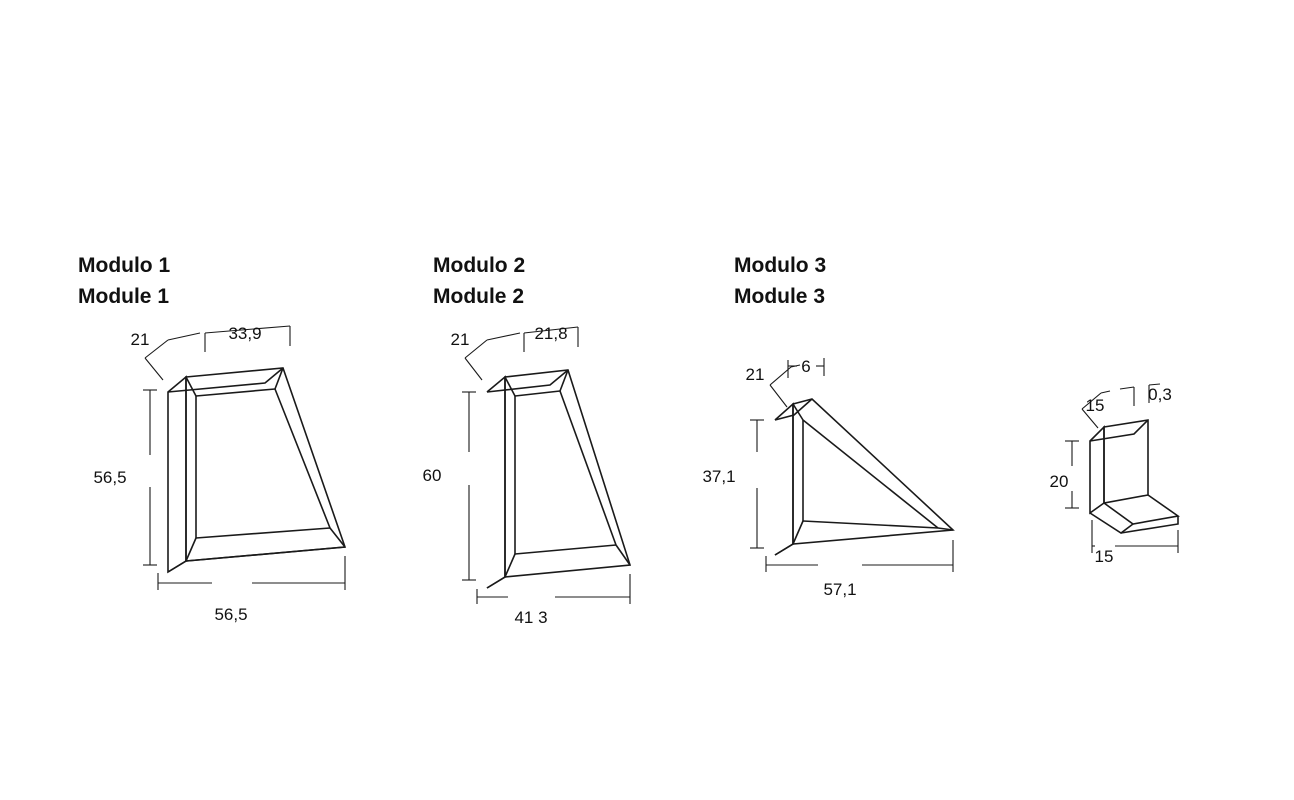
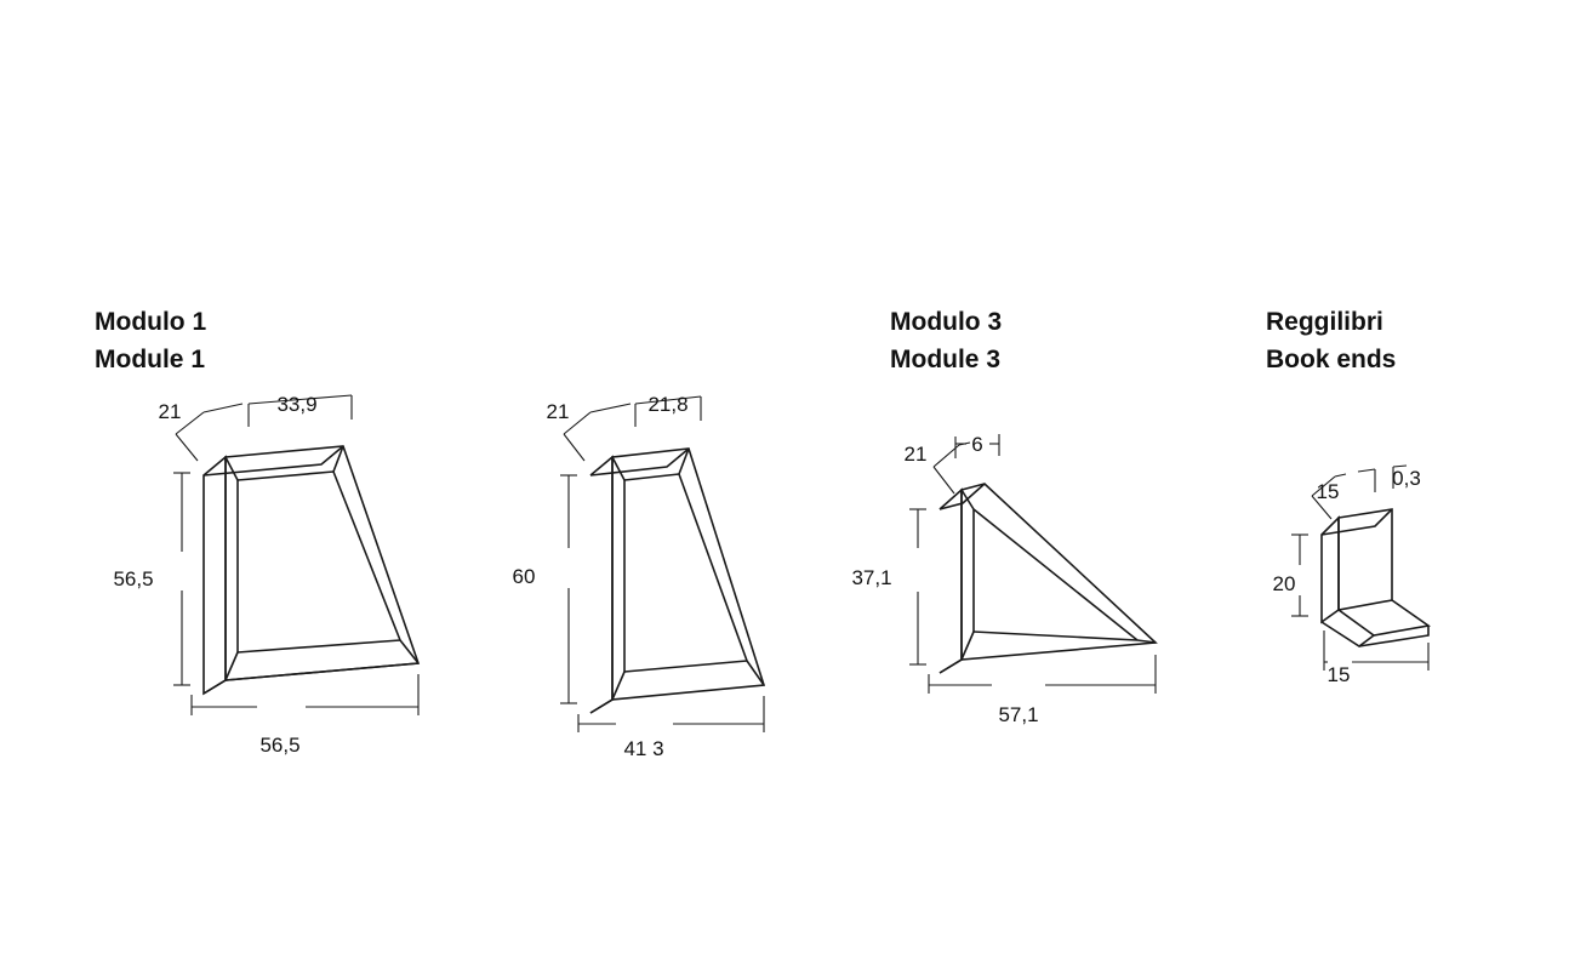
  Modulo 1
  Module 1
- Modulo 2
- Module 2
  Modulo 3
  Module 3
+ Reggilibri
+ Book ends
  21
  33,9
  56,5
  56,5
  21
  21,8
  60
  41 3
  21
  6
  37,1
  57,1
  15
  0,3
  20
  15
